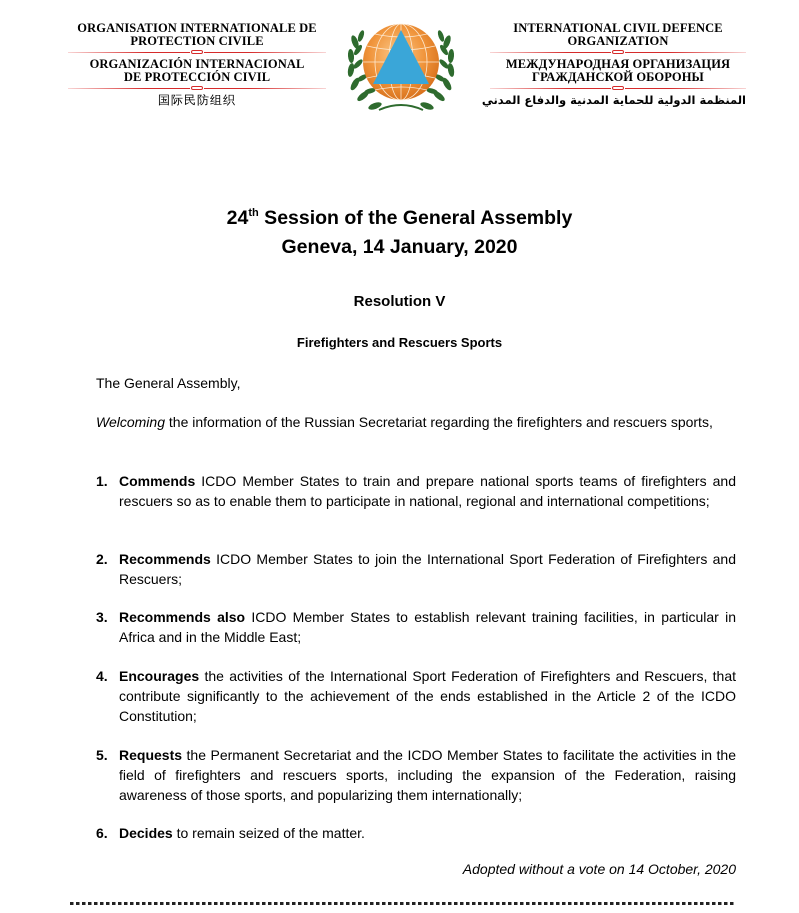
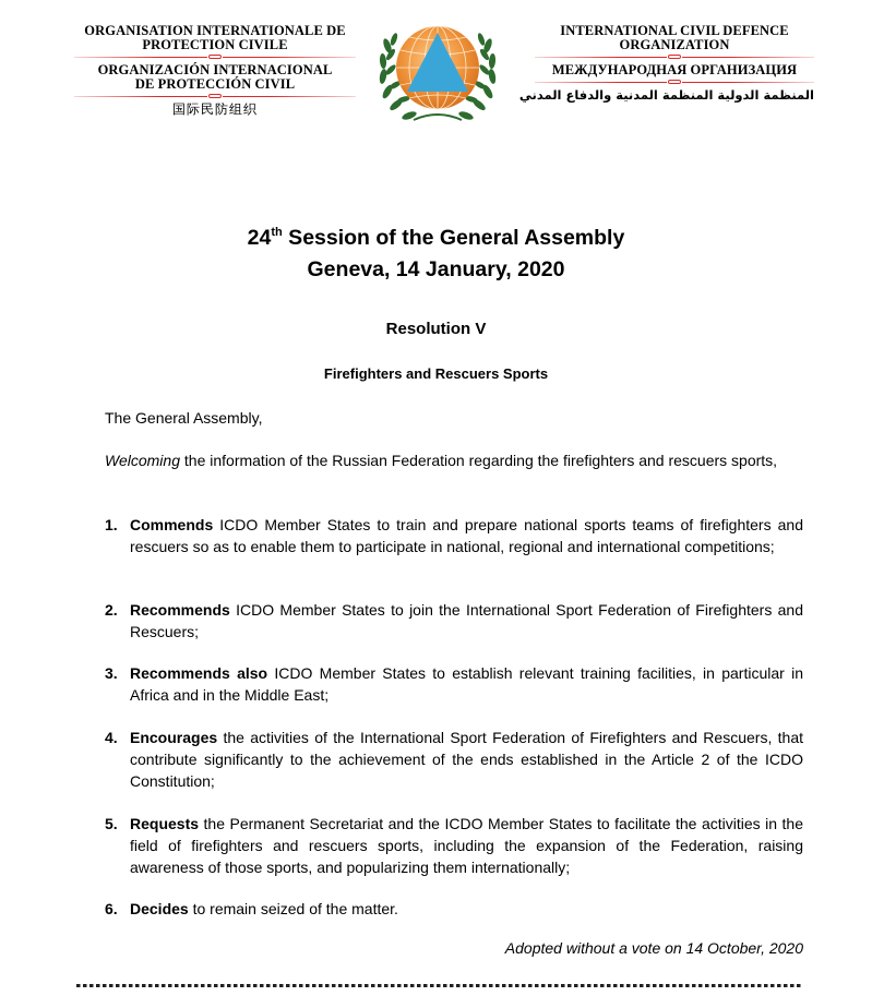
  ORGANISATION INTERNATIONALE DE
  PROTECTION CIVILE
  ORGANIZACIÓN INTERNACIONAL
  DE PROTECCIÓN CIVIL
  国际民防组织
  INTERNATIONAL CIVIL DEFENCE
  ORGANIZATION
  МЕЖДУНАРОДНАЯ ОРГАНИЗАЦИЯ
- ГРАЖДАНСКОЙ ОБОРОНЫ
- المنظمة الدولية للحماية المدنية والدفاع المدني
+ المنظمة الدولية المنظمة المدنية والدفاع المدني
  24th Session of the General Assembly
  Geneva, 14 January, 2020
  Resolution V
  Firefighters and Rescuers Sports
  The General Assembly,
- Welcoming the information of the Russian Secretariat regarding the firefighters and rescuers sports,
+ Welcoming the information of the Russian Federation regarding the firefighters and rescuers sports,
  1.
  Commends ICDO Member States to train and prepare national sports teams of firefighters and rescuers so as to enable them to participate in national, regional and international competitions;
  2.
  Recommends ICDO Member States to join the International Sport Federation of Firefighters and Rescuers;
  3.
  Recommends also ICDO Member States to establish relevant training facilities, in particular in Africa and in the Middle East;
  4.
  Encourages the activities of the International Sport Federation of Firefighters and Rescuers, that contribute significantly to the achievement of the ends established in the Article 2 of the ICDO Constitution;
  5.
  Requests the Permanent Secretariat and the ICDO Member States to facilitate the activities in the field of firefighters and rescuers sports, including the expansion of the Federation, raising awareness of those sports, and popularizing them internationally;
  6.
  Decides to remain seized of the matter.
  Adopted without a vote on 14 October, 2020
